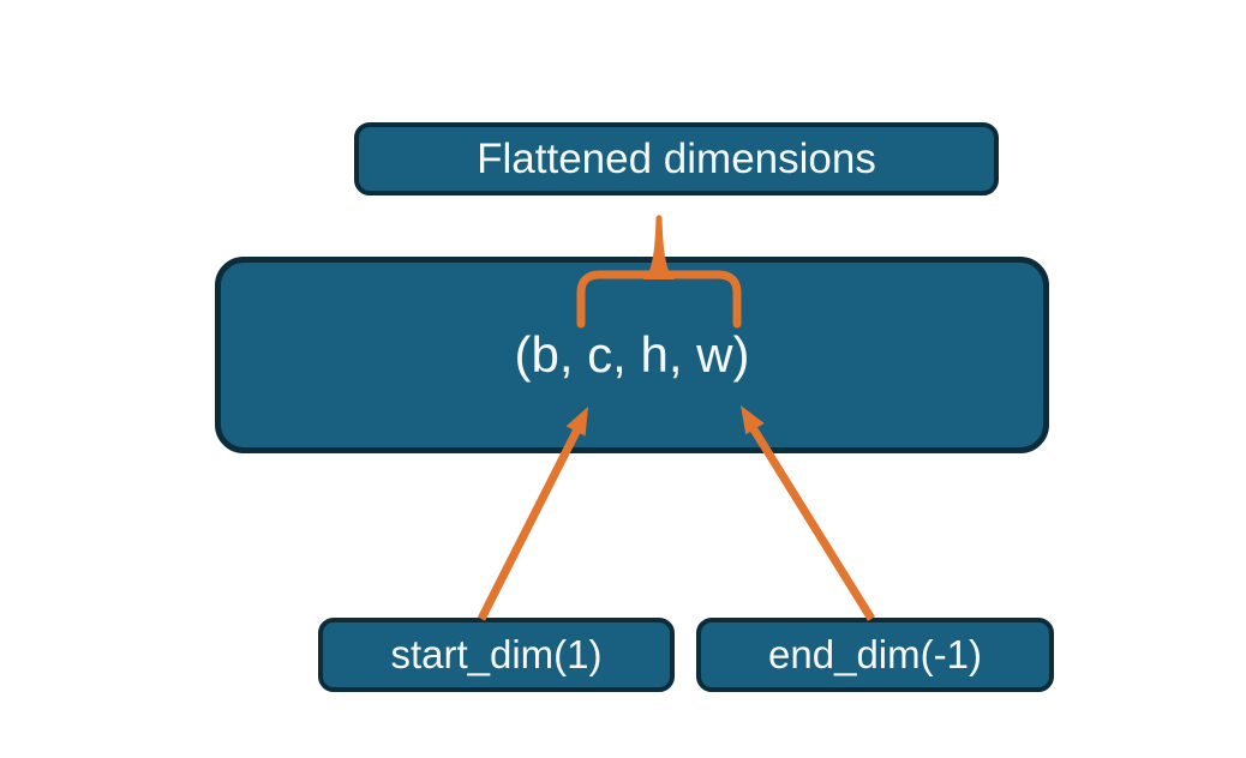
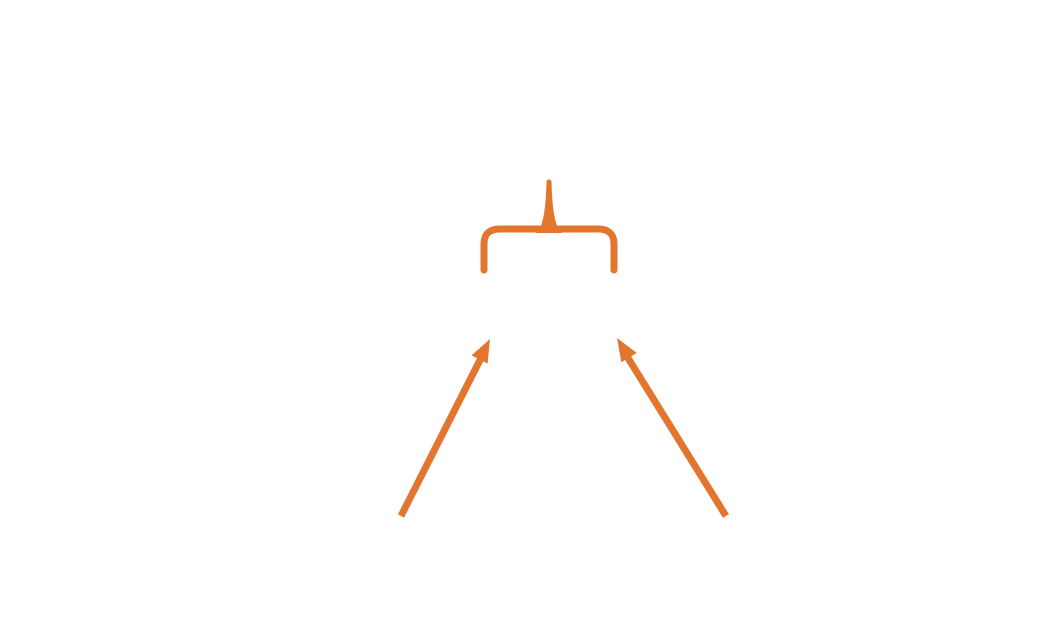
- Flattened dimensions
- (b, c, h, w)
- start_dim(1)
- end_dim(-1)
